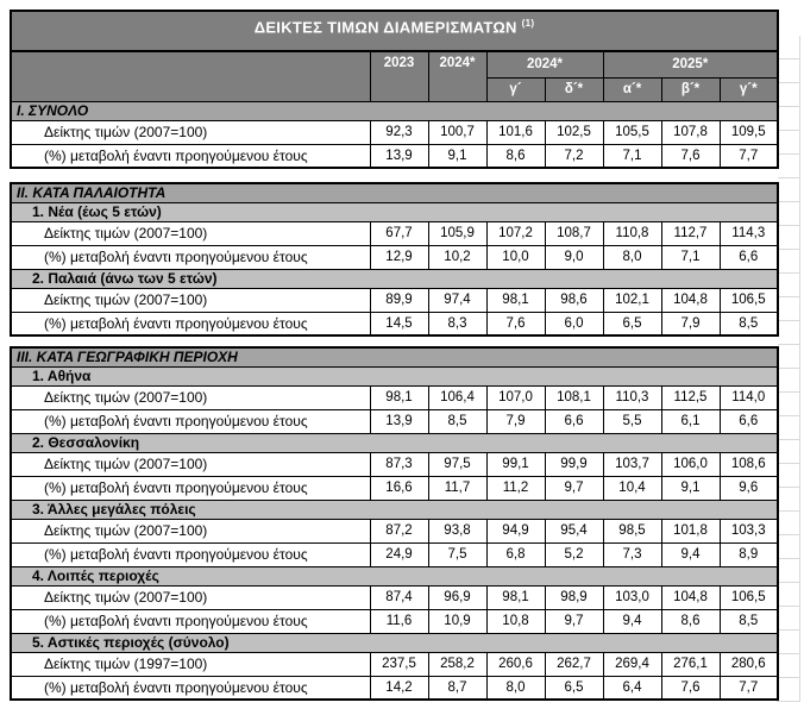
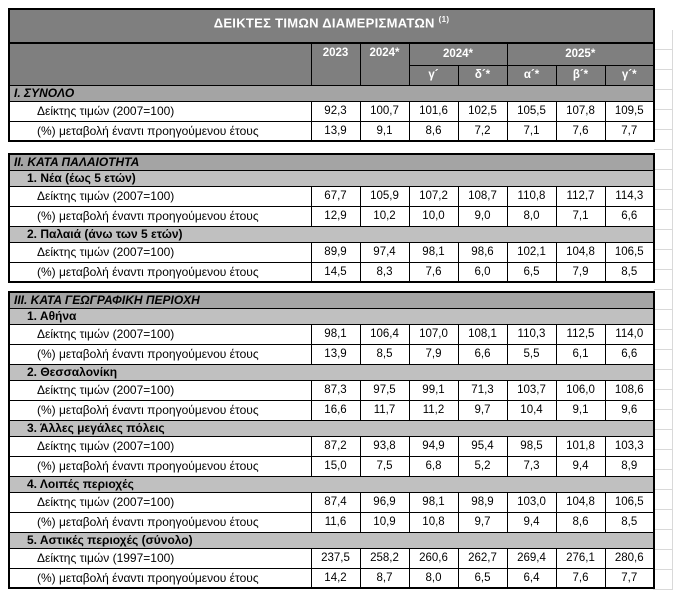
  ΔΕΙΚΤΕΣ ΤΙΜΩΝ ΔΙΑΜΕΡΙΣΜΑΤΩΝ (1)
  	2023	2024*	2024*	2025*
  γ´	δ´*	α´*	β´*	γ´*
  I. ΣΥΝΟΛΟ
  Δείκτης τιμών (2007=100)	92,3	100,7	101,6	102,5	105,5	107,8	109,5
  (%) μεταβολή έναντι προηγούμενου έτους	13,9	9,1	8,6	7,2	7,1	7,6	7,7
  II. ΚΑΤΑ ΠΑΛΑΙΟΤΗΤΑ
  1. Νέα (έως 5 ετών)
  Δείκτης τιμών (2007=100)	67,7	105,9	107,2	108,7	110,8	112,7	114,3
  (%) μεταβολή έναντι προηγούμενου έτους	12,9	10,2	10,0	9,0	8,0	7,1	6,6
  2. Παλαιά (άνω των 5 ετών)
  Δείκτης τιμών (2007=100)	89,9	97,4	98,1	98,6	102,1	104,8	106,5
  (%) μεταβολή έναντι προηγούμενου έτους	14,5	8,3	7,6	6,0	6,5	7,9	8,5
  III. ΚΑΤΑ ΓΕΩΓΡΑΦΙΚΗ ΠΕΡΙΟΧΗ
  1. Αθήνα
  Δείκτης τιμών (2007=100)	98,1	106,4	107,0	108,1	110,3	112,5	114,0
  (%) μεταβολή έναντι προηγούμενου έτους	13,9	8,5	7,9	6,6	5,5	6,1	6,6
  2. Θεσσαλονίκη
- Δείκτης τιμών (2007=100)	87,3	97,5	99,1	99,9	103,7	106,0	108,6
+ Δείκτης τιμών (2007=100)	87,3	97,5	99,1	71,3	103,7	106,0	108,6
  (%) μεταβολή έναντι προηγούμενου έτους	16,6	11,7	11,2	9,7	10,4	9,1	9,6
  3. Άλλες μεγάλες πόλεις
  Δείκτης τιμών (2007=100)	87,2	93,8	94,9	95,4	98,5	101,8	103,3
- (%) μεταβολή έναντι προηγούμενου έτους	24,9	7,5	6,8	5,2	7,3	9,4	8,9
+ (%) μεταβολή έναντι προηγούμενου έτους	15,0	7,5	6,8	5,2	7,3	9,4	8,9
  4. Λοιπές περιοχές
  Δείκτης τιμών (2007=100)	87,4	96,9	98,1	98,9	103,0	104,8	106,5
  (%) μεταβολή έναντι προηγούμενου έτους	11,6	10,9	10,8	9,7	9,4	8,6	8,5
  5. Αστικές περιοχές (σύνολο)
  Δείκτης τιμών (1997=100)	237,5	258,2	260,6	262,7	269,4	276,1	280,6
  (%) μεταβολή έναντι προηγούμενου έτους	14,2	8,7	8,0	6,5	6,4	7,6	7,7
